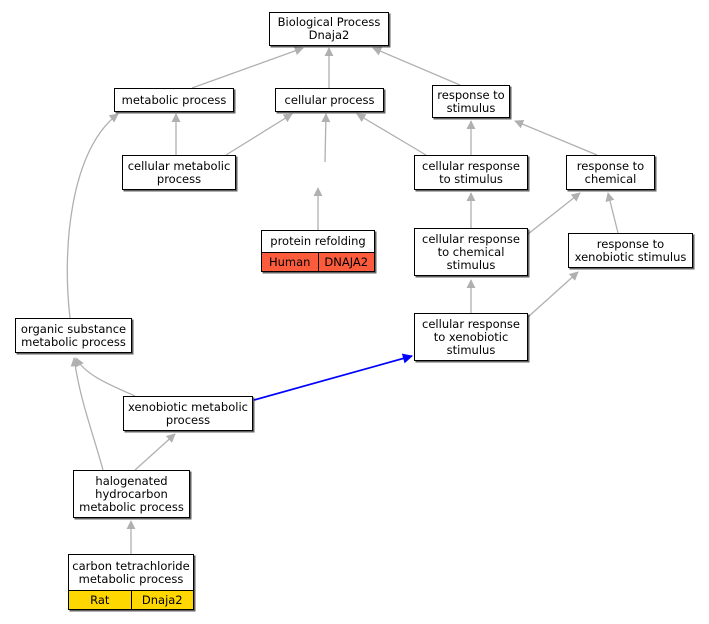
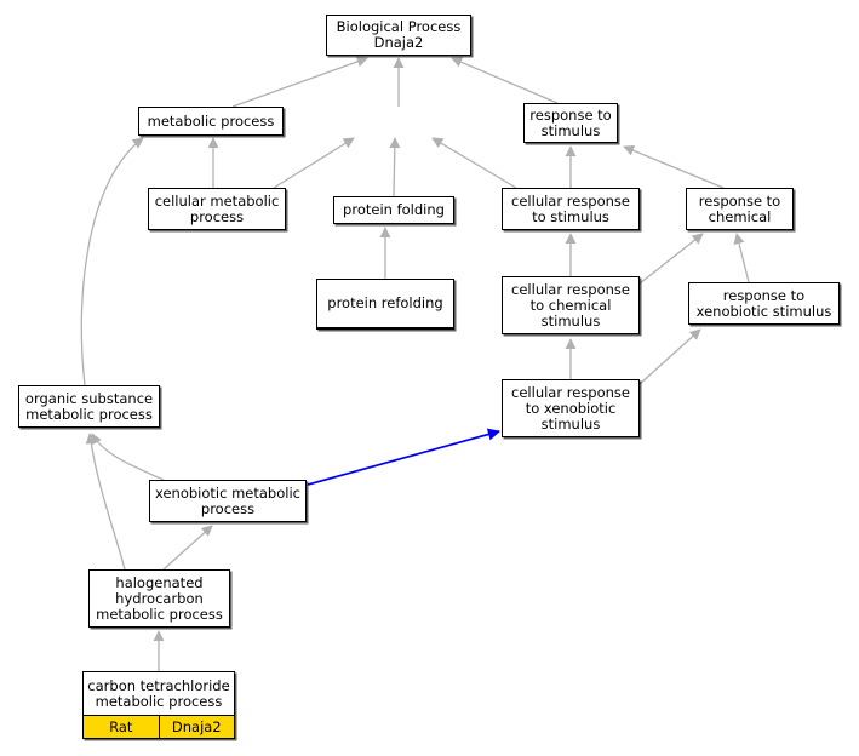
  Biological Process
  Dnaja2
  metabolic process
- cellular process
  response to
  stimulus
  cellular metabolic
  process
+ protein folding
  cellular response
  to stimulus
  response to
  chemical
  protein refolding
- Human
- DNAJA2
  cellular response
  to chemical
  stimulus
  response to
  xenobiotic stimulus
  organic substance
  metabolic process
  cellular response
  to xenobiotic
  stimulus
  xenobiotic metabolic
  process
  halogenated
  hydrocarbon
  metabolic process
  carbon tetrachloride
  metabolic process
  Rat
  Dnaja2
